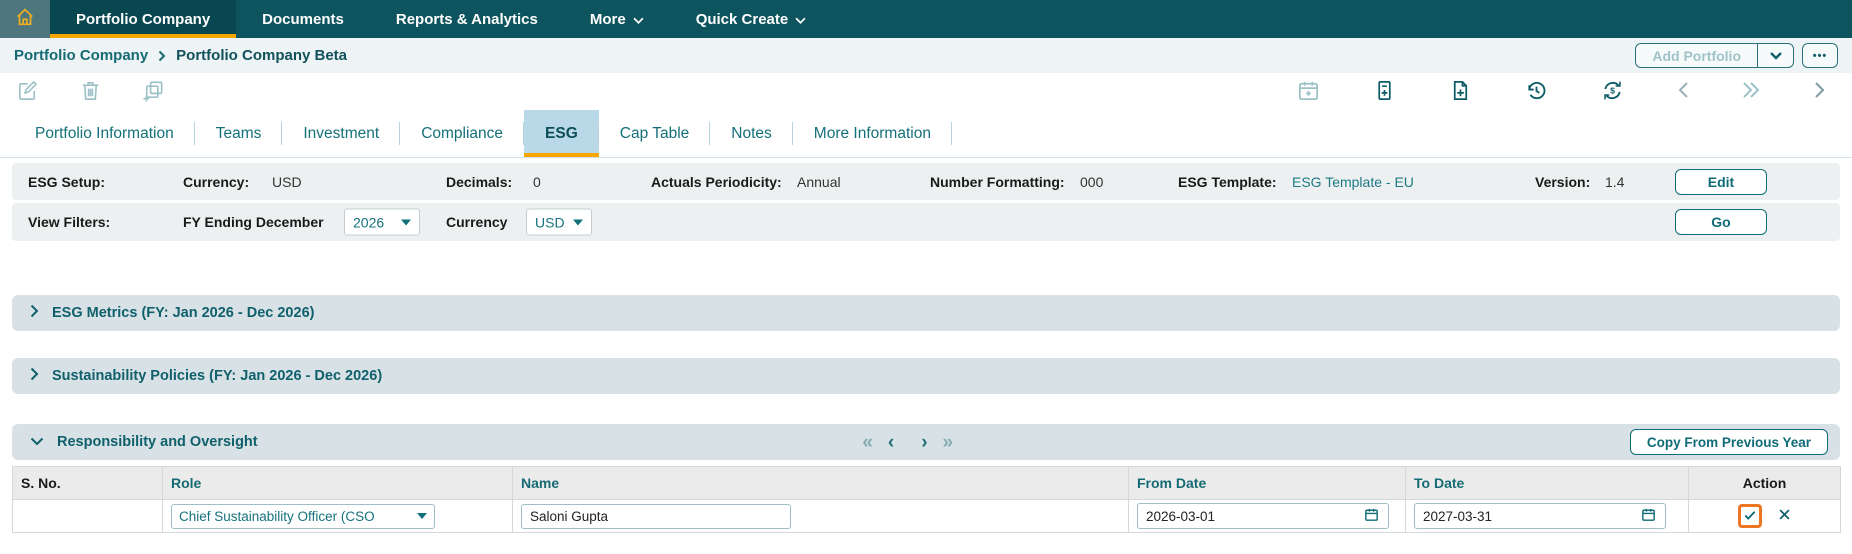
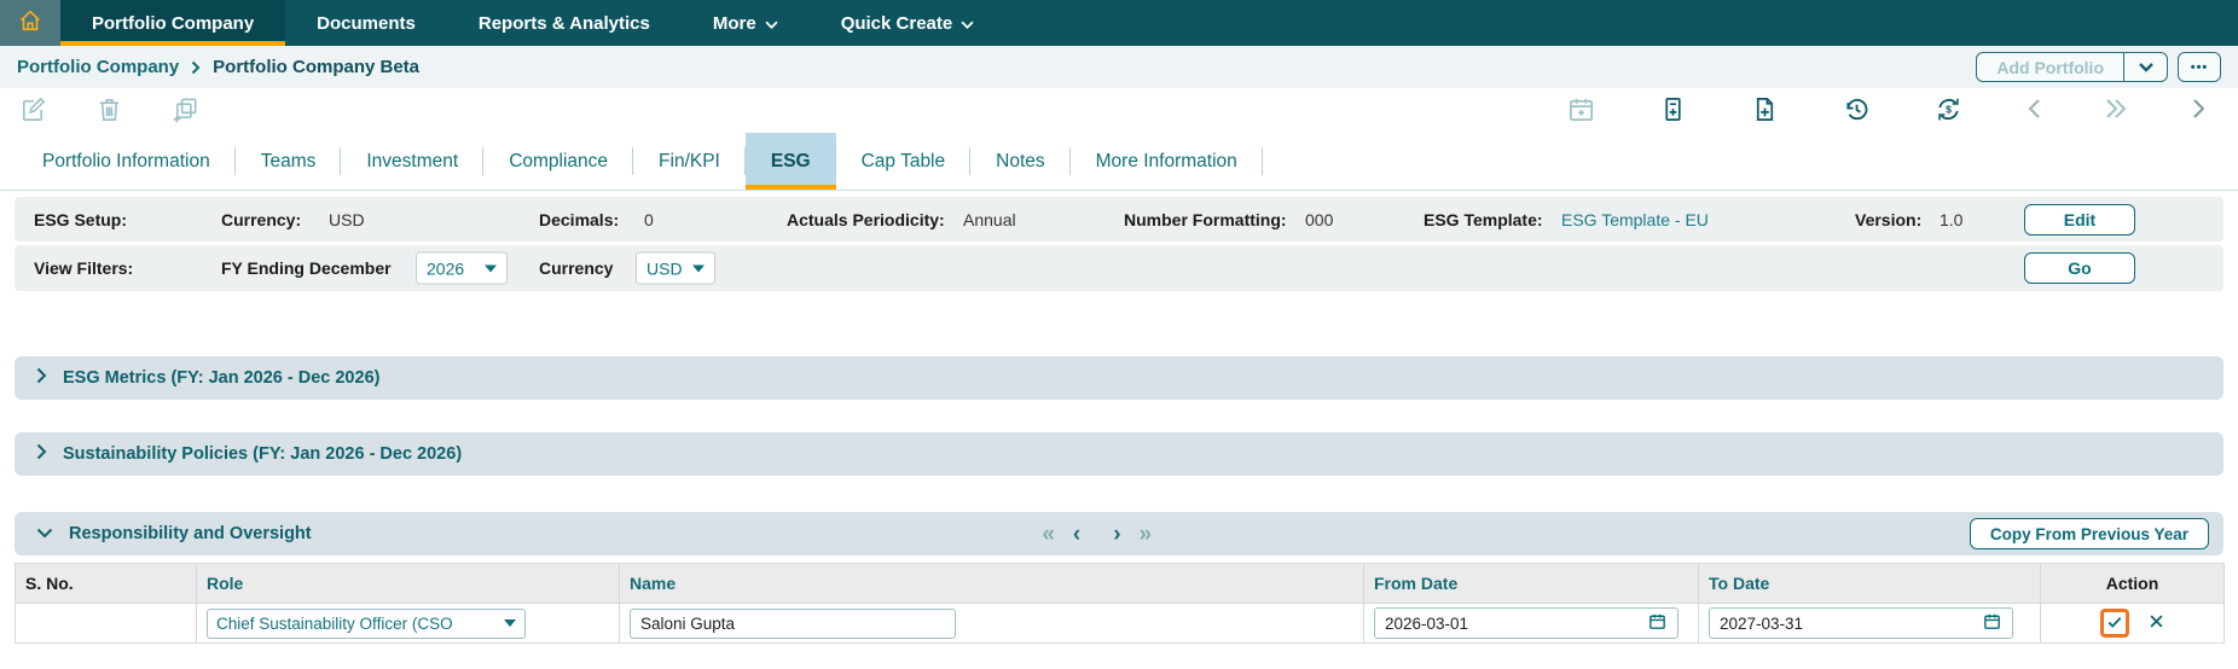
  Portfolio Company
  Documents
  Reports & Analytics
  More
  Quick Create
  Portfolio Company
  Portfolio Company Beta
  Add Portfolio
  •••
  $
  Portfolio Information
  Teams
  Investment
  Compliance
+ Fin/KPI
  ESG
  Cap Table
  Notes
  More Information
  ESG Setup:
  Currency:
  USD
  Decimals:
  0
  Actuals Periodicity:
  Annual
  Number Formatting:
  000
  ESG Template:
  ESG Template - EU
  Version:
- 1.4
+ 1.0
  Edit
  View Filters:
  FY Ending December
  2026
  Currency
  USD
  Go
  ESG Metrics (FY: Jan 2026 - Dec 2026)
  Sustainability Policies (FY: Jan 2026 - Dec 2026)
  Responsibility and Oversight
  «
  ‹
  ›
  »
  Copy From Previous Year
  S. No.	Role	Name	From Date	To Date	Action
  	Chief Sustainability Officer (CSO	Saloni Gupta	2026-03-01	2027-03-31
